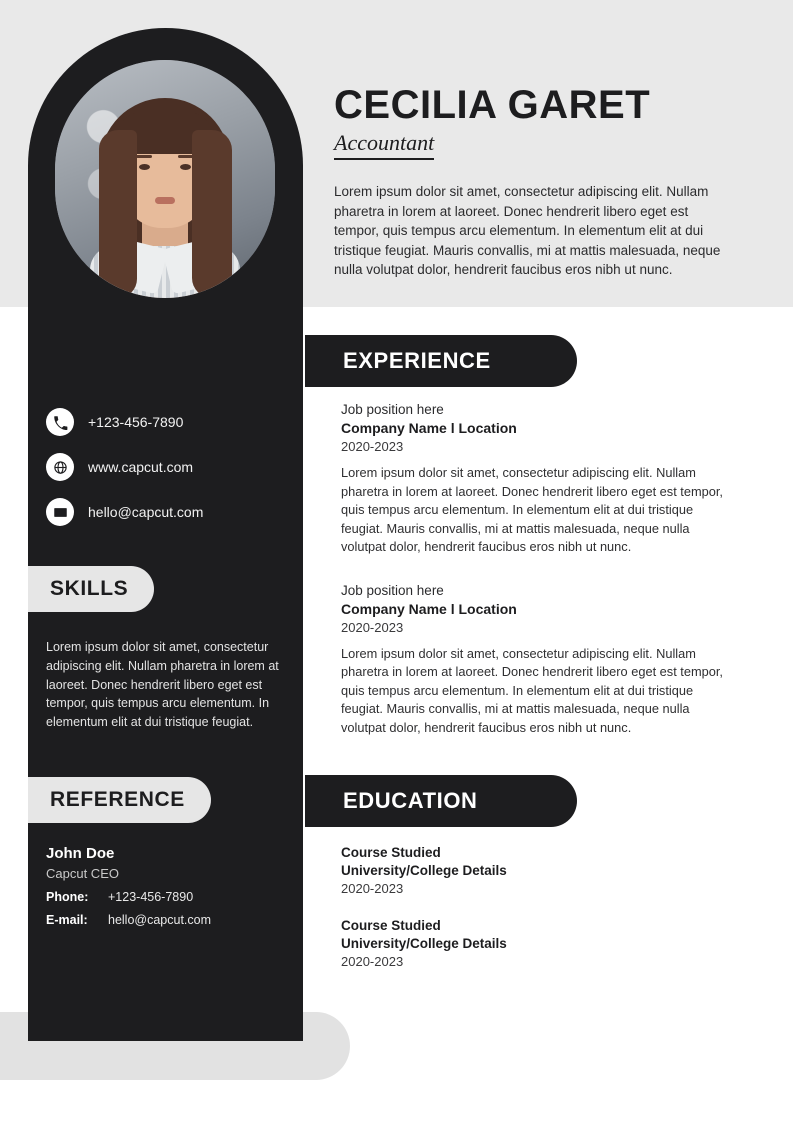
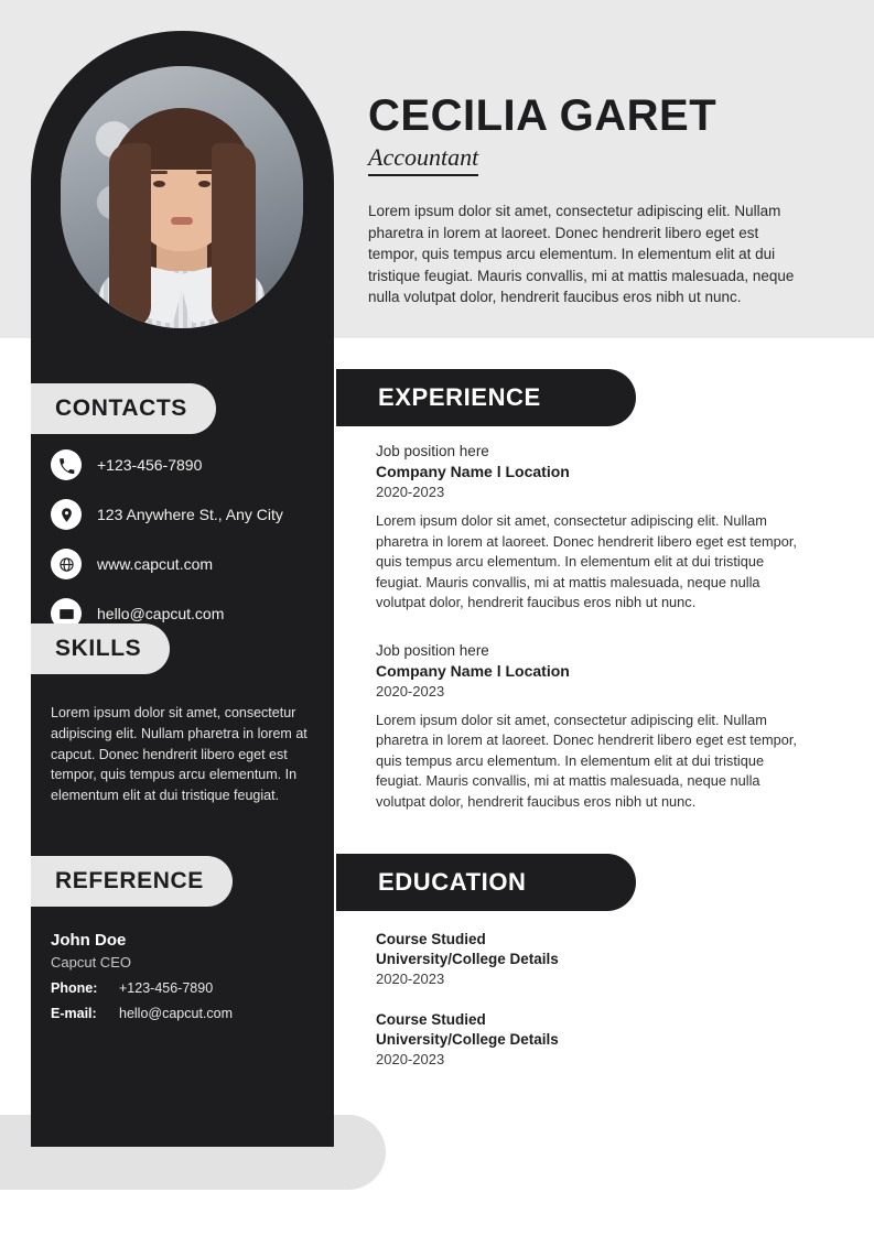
  CECILIA GARET
  Accountant
  Lorem ipsum dolor sit amet, consectetur adipiscing elit. Nullam pharetra in lorem at laoreet. Donec hendrerit libero eget est tempor, quis tempus arcu elementum. In elementum elit at dui tristique feugiat. Mauris convallis, mi at mattis malesuada, neque nulla volutpat dolor, hendrerit faucibus eros nibh ut nunc.
+ CONTACTS
  +123-456-7890
+ 123 Anywhere St., Any City
  www.capcut.com
  hello@capcut.com
  SKILLS
- Lorem ipsum dolor sit amet, consectetur adipiscing elit. Nullam pharetra in lorem at laoreet. Donec hendrerit libero eget est tempor, quis tempus arcu elementum. In elementum elit at dui tristique feugiat.
+ Lorem ipsum dolor sit amet, consectetur adipiscing elit. Nullam pharetra in lorem at capcut. Donec hendrerit libero eget est tempor, quis tempus arcu elementum. In elementum elit at dui tristique feugiat.
  REFERENCE
  John Doe
  Capcut CEO
  Phone:
  +123-456-7890
  E-mail:
  hello@capcut.com
  EXPERIENCE
  Job position here
  Company Name l Location
  2020-2023
  Lorem ipsum dolor sit amet, consectetur adipiscing elit. Nullam pharetra in lorem at laoreet. Donec hendrerit libero eget est tempor, quis tempus arcu elementum. In elementum elit at dui tristique feugiat. Mauris convallis, mi at mattis malesuada, neque nulla volutpat dolor, hendrerit faucibus eros nibh ut nunc.
  Job position here
  Company Name l Location
  2020-2023
  Lorem ipsum dolor sit amet, consectetur adipiscing elit. Nullam pharetra in lorem at laoreet. Donec hendrerit libero eget est tempor, quis tempus arcu elementum. In elementum elit at dui tristique feugiat. Mauris convallis, mi at mattis malesuada, neque nulla volutpat dolor, hendrerit faucibus eros nibh ut nunc.
  EDUCATION
  Course Studied
  University/College Details
  2020-2023
  Course Studied
  University/College Details
  2020-2023
